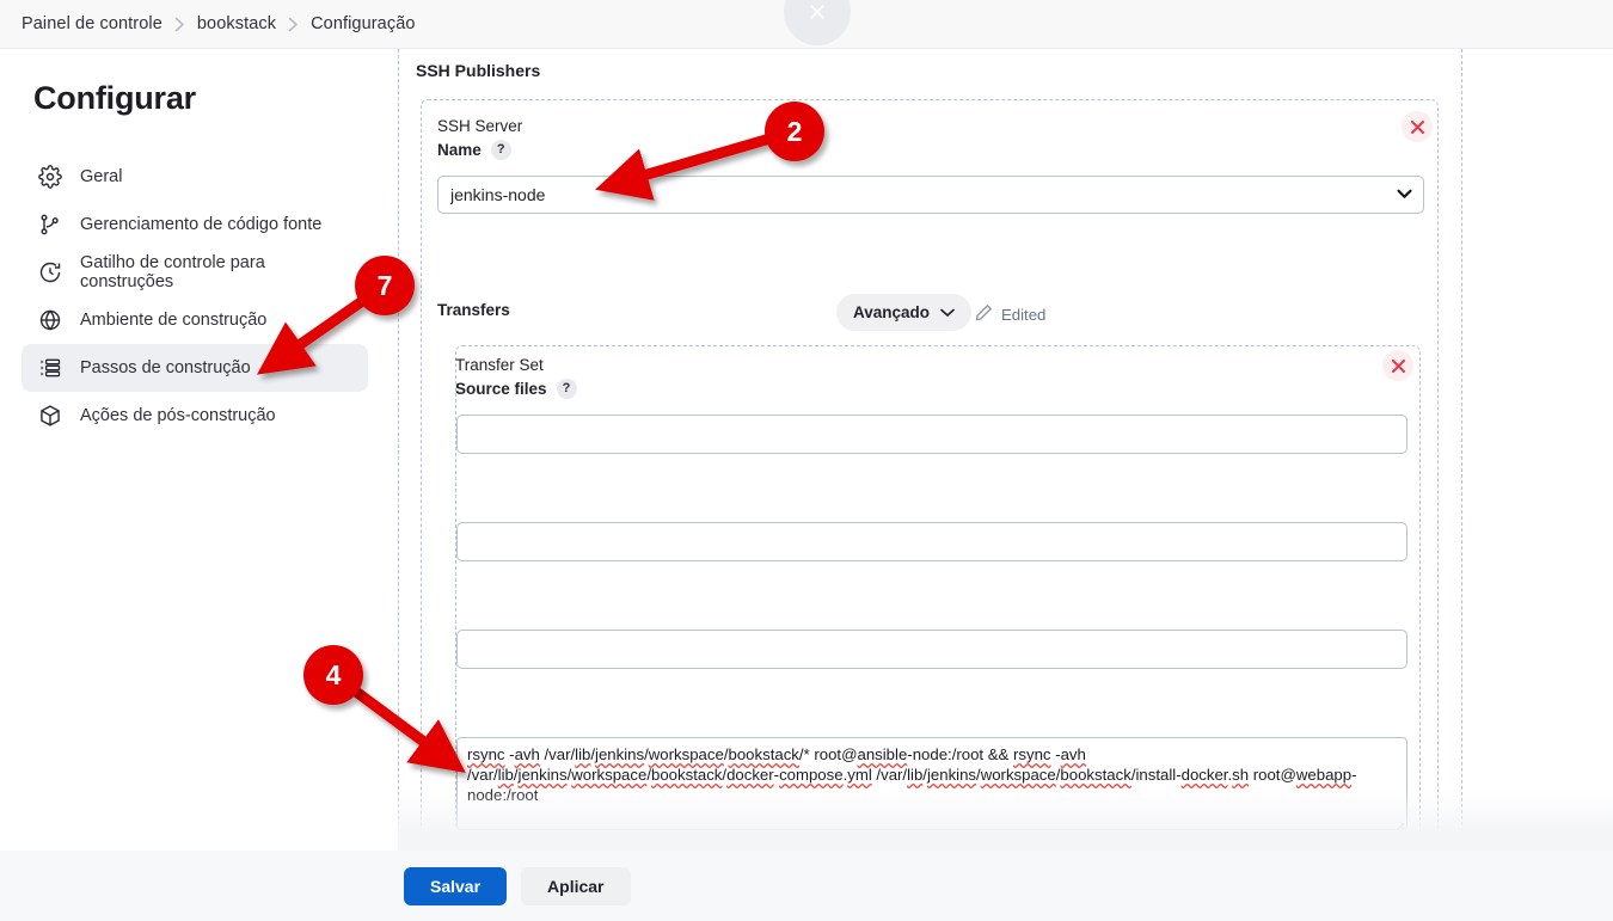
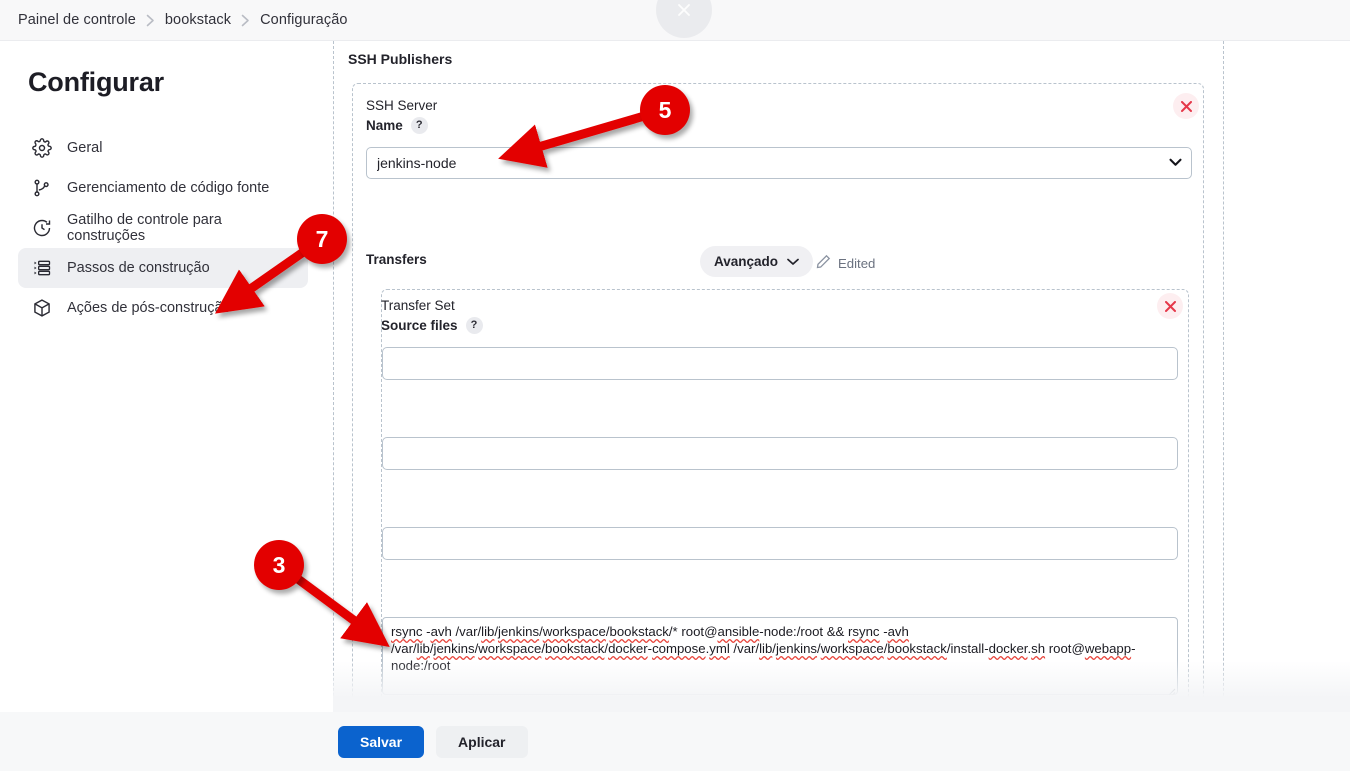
  Painel de controle
  bookstack
  Configuração
  Configurar
  Geral
  Gerenciamento de código fonte
  Gatilho de controle para construções
- Ambiente de construção
  Passos de construção
  Ações de pós-construção
  SSH Publishers
  SSH Server
  Name
  ?
  jenkins-node
  Avançado
  Edited
  Transfers
  Transfer Set
  Source files
  ?
  rsync -avh /var/lib/jenkins/workspace/bookstack/* root@ansible-node:/root && rsync -avh /var/lib/jenkins/workspace/bookstack/docker-compose.yml /var/lib/jenkins/workspace/bookstack/install-docker.sh root@webapp-
  Salvar
  Aplicar
  7
- 2
+ 5
- 4
+ 3
